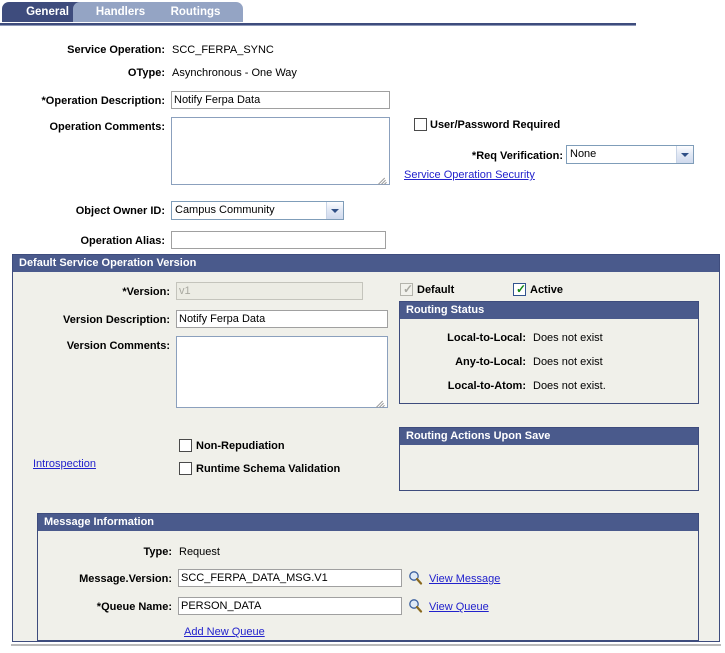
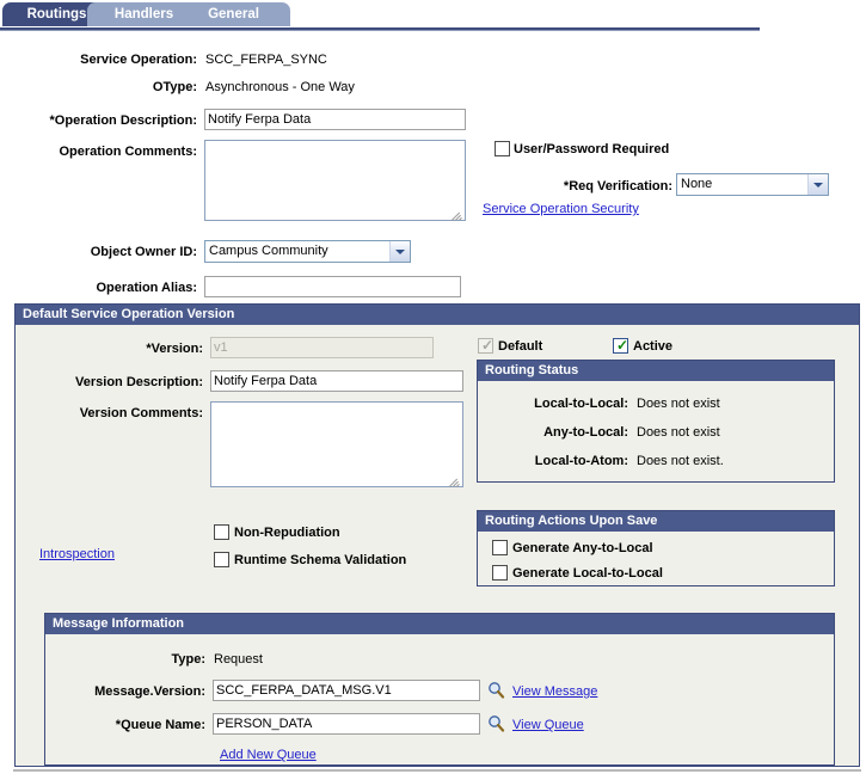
- General
+ Routings
  Handlers
- Routings
+ General
  Service Operation:
  SCC_FERPA_SYNC
  OType:
  Asynchronous - One Way
  *Operation Description:
  Notify Ferpa Data
  Operation Comments:
  User/Password Required
  *Req Verification:
  None
  Service Operation Security
  Object Owner ID:
  Campus Community
  Operation Alias:
  Default Service Operation Version
  *Version:
  v1
  Version Description:
  Notify Ferpa Data
  Version Comments:
  ✓
  Default
  ✓
  Active
  Routing Status
  Local-to-Local:
  Does not exist
  Any-to-Local:
  Does not exist
  Local-to-Atom:
  Does not exist.
  Non-Repudiation
  Runtime Schema Validation
  Introspection
  Routing Actions Upon Save
+ Generate Any-to-Local
+ Generate Local-to-Local
  Message Information
  Type:
  Request
  Message.Version:
  SCC_FERPA_DATA_MSG.V1
  View Message
  *Queue Name:
  PERSON_DATA
  View Queue
  Add New Queue
